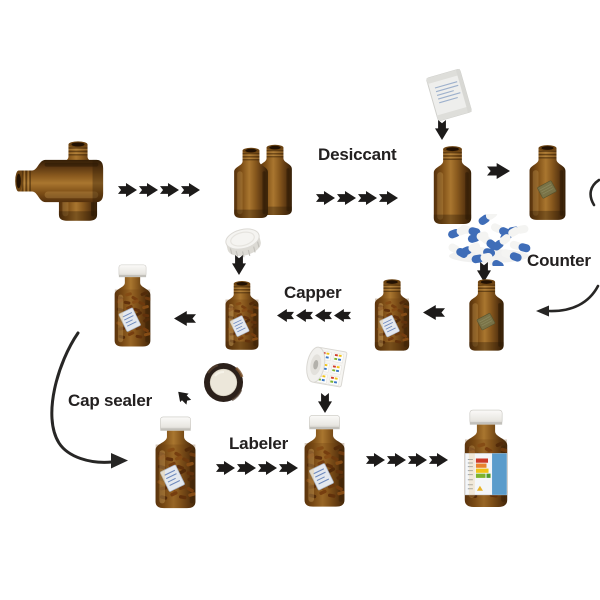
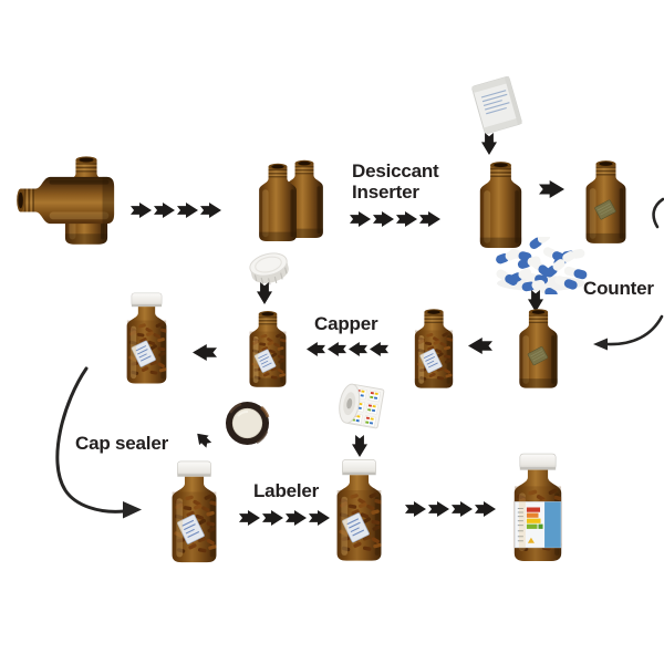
  Desiccant
+ Inserter
  Counter
  Capper
  Cap sealer
  Labeler
